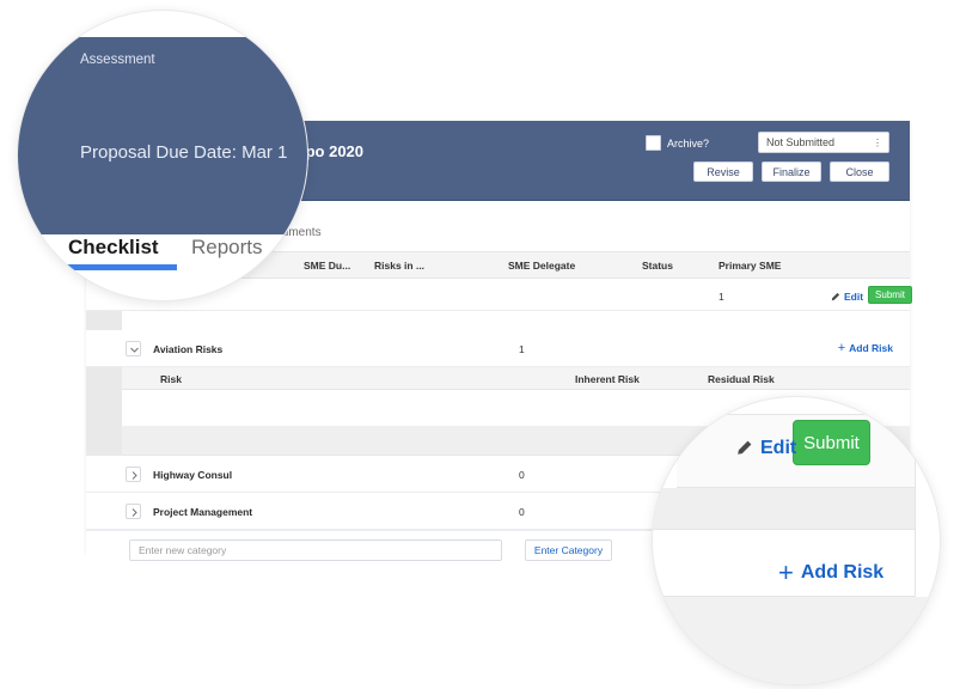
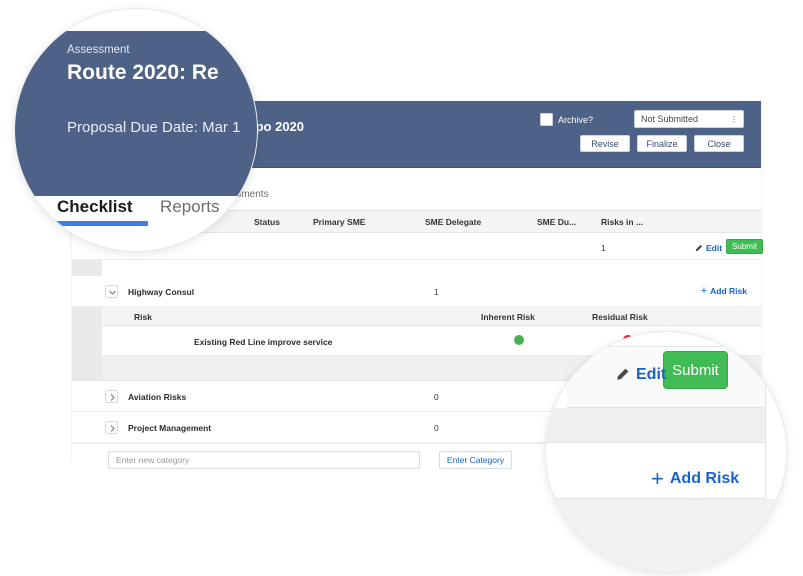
  Archive?
  Not Submitted
  ⋮
  Revise
  Finalize
  Close
- SME Du...
+ Status
- Risks in ...
+ Primary SME
  SME Delegate
- Status
+ SME Du...
- Primary SME
+ Risks in ...
  1
  Edit
  Submit
- Aviation Risks
+ Highway Consul
  1
  +
  Add Risk
  Risk
  Inherent Risk
  Residual Risk
+ Existing Red Line improve service
- Highway Consul
+ Aviation Risks
  0
  Project Management
  0
  Enter new category
  Enter Category
  Assessment
+ Route 2020: Re
  Proposal Due Date: Mar 1
  Checklist
  Reports
  Submit
  Edit
  +
  Add Risk
